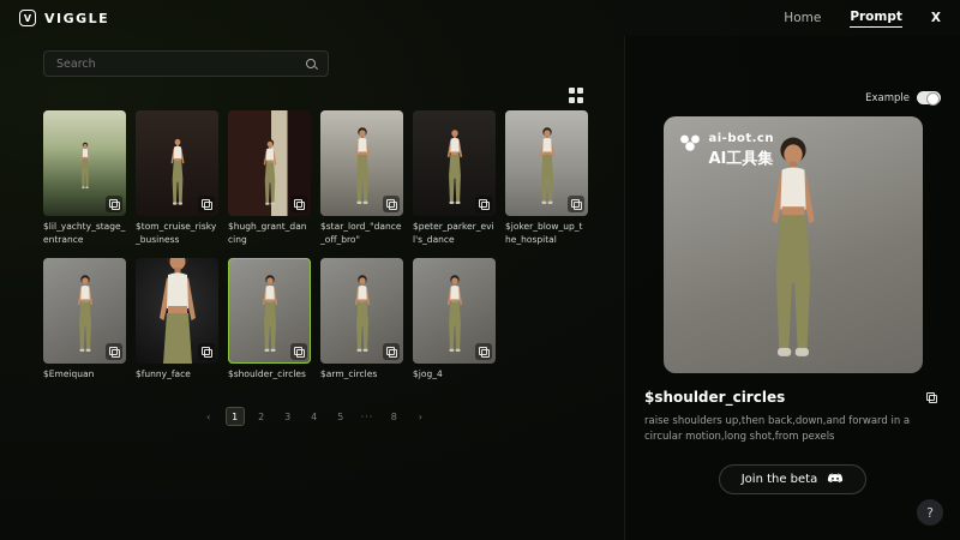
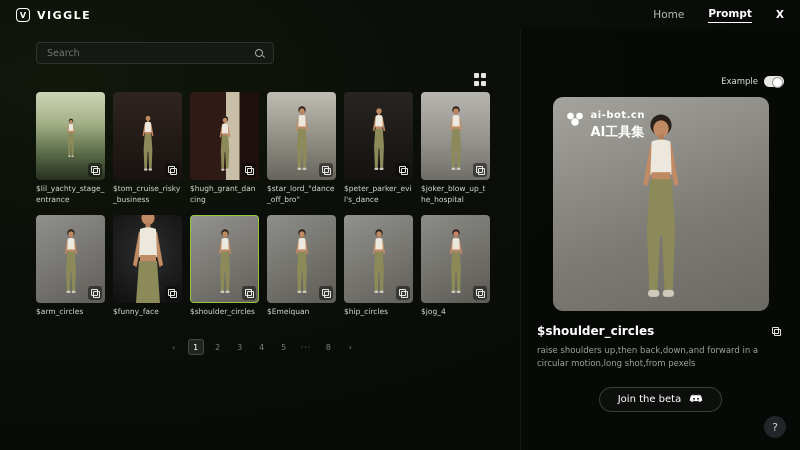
  V
  VIGGLE
  Home
  Prompt
  X
  Search
  $lil_yachty_stage_entrance
  $tom_cruise_risky_business
  $hugh_grant_dancing
  $star_lord_"dance_off_bro"
  $peter_parker_evil's_dance
  $joker_blow_up_the_hospital
- $Emeiquan
+ $arm_circles
  $funny_face
  $shoulder_circles
- $arm_circles
+ $Emeiquan
+ $hip_circles
  $jog_4
  ‹
  1
  2
  3
  4
  5
  ···
  8
  ›
  Example
  ai-bot.cn
  AI工具集
  $shoulder_circles
  raise shoulders up,then back,down,and forward in a circular motion,long shot,from pexels
  Join the beta
  ?
